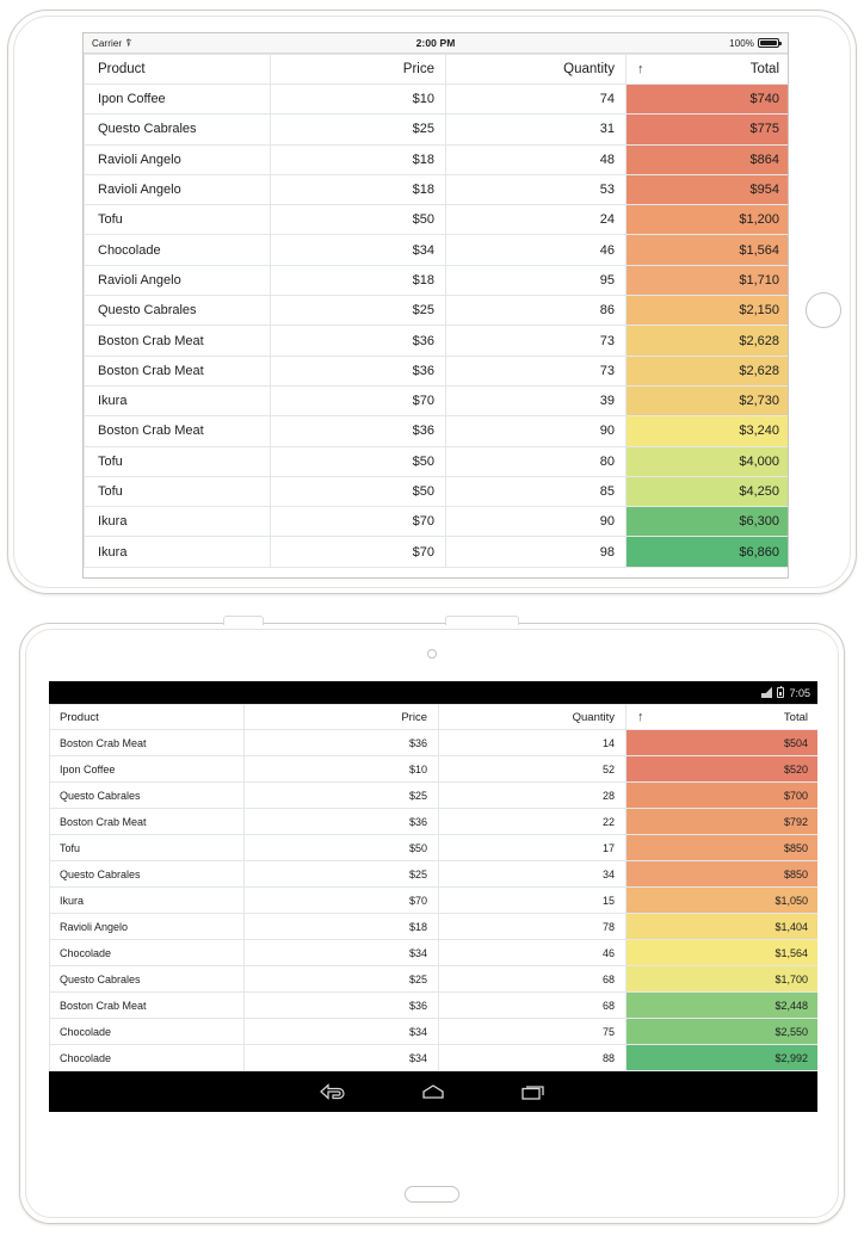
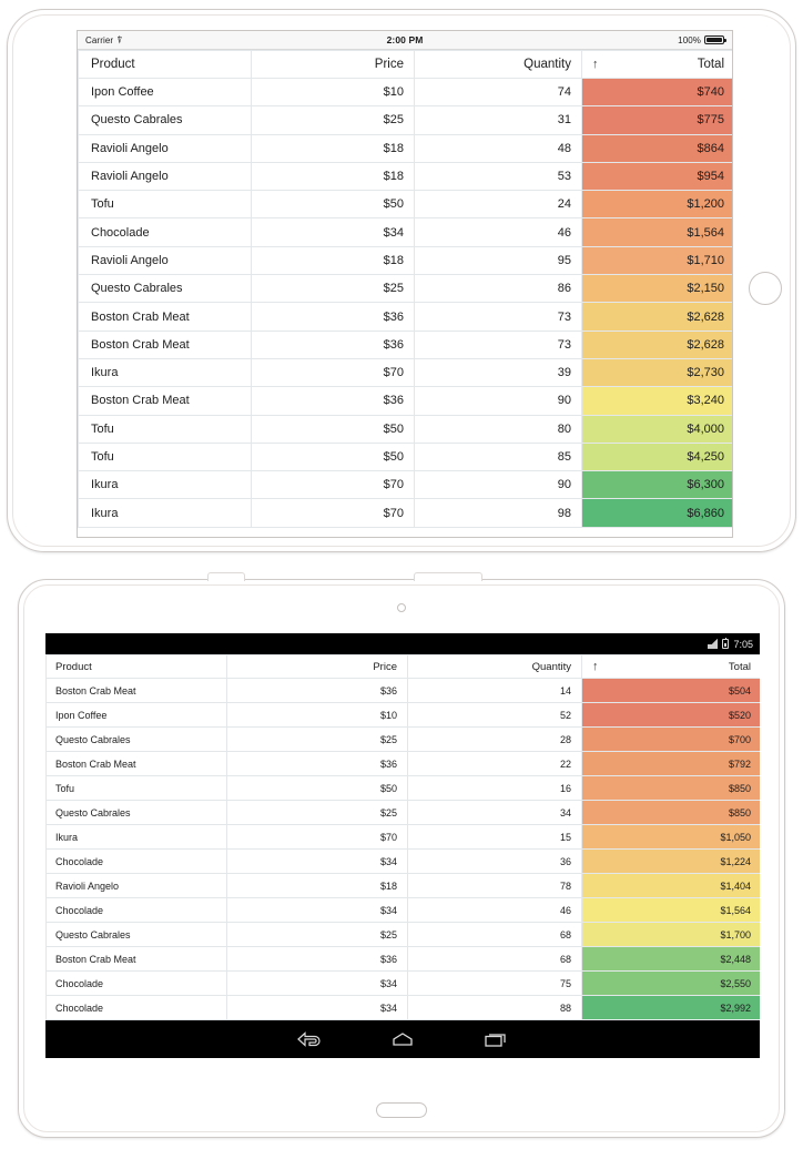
  Carrier
  ⍒
  2:00 PM
  100%
  Product	Price	Quantity	↑ Total
  Ipon Coffee	$10	74	$740
  Questo Cabrales	$25	31	$775
  Ravioli Angelo	$18	48	$864
  Ravioli Angelo	$18	53	$954
  Tofu	$50	24	$1,200
  Chocolade	$34	46	$1,564
  Ravioli Angelo	$18	95	$1,710
  Questo Cabrales	$25	86	$2,150
  Boston Crab Meat	$36	73	$2,628
  Boston Crab Meat	$36	73	$2,628
  Ikura	$70	39	$2,730
  Boston Crab Meat	$36	90	$3,240
  Tofu	$50	80	$4,000
  Tofu	$50	85	$4,250
  Ikura	$70	90	$6,300
  Ikura	$70	98	$6,860
  7:05
  Product	Price	Quantity	↑ Total
  Boston Crab Meat	$36	14	$504
  Ipon Coffee	$10	52	$520
  Questo Cabrales	$25	28	$700
  Boston Crab Meat	$36	22	$792
- Tofu	$50	17	$850
+ Tofu	$50	16	$850
  Questo Cabrales	$25	34	$850
  Ikura	$70	15	$1,050
+ Chocolade	$34	36	$1,224
  Ravioli Angelo	$18	78	$1,404
  Chocolade	$34	46	$1,564
  Questo Cabrales	$25	68	$1,700
  Boston Crab Meat	$36	68	$2,448
  Chocolade	$34	75	$2,550
  Chocolade	$34	88	$2,992
